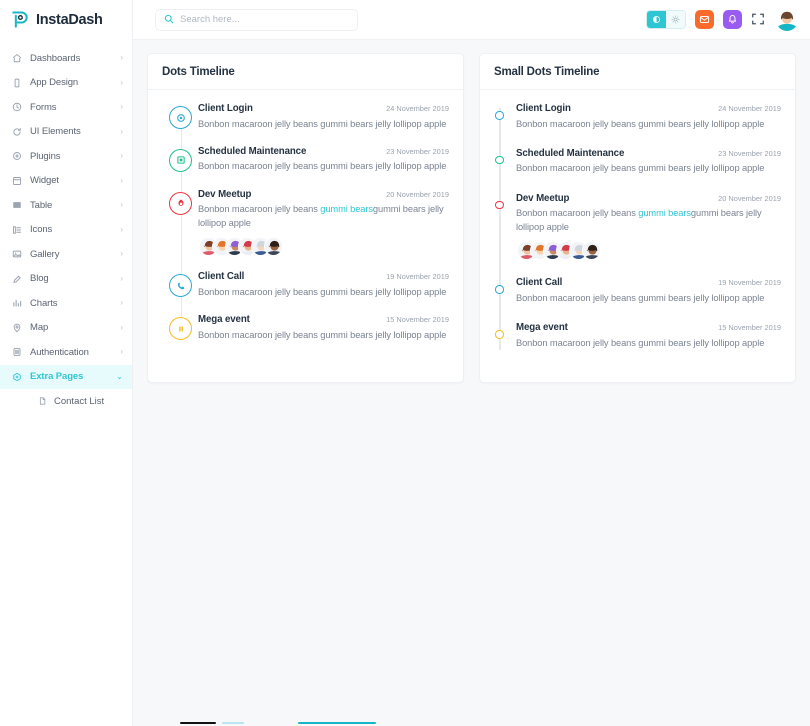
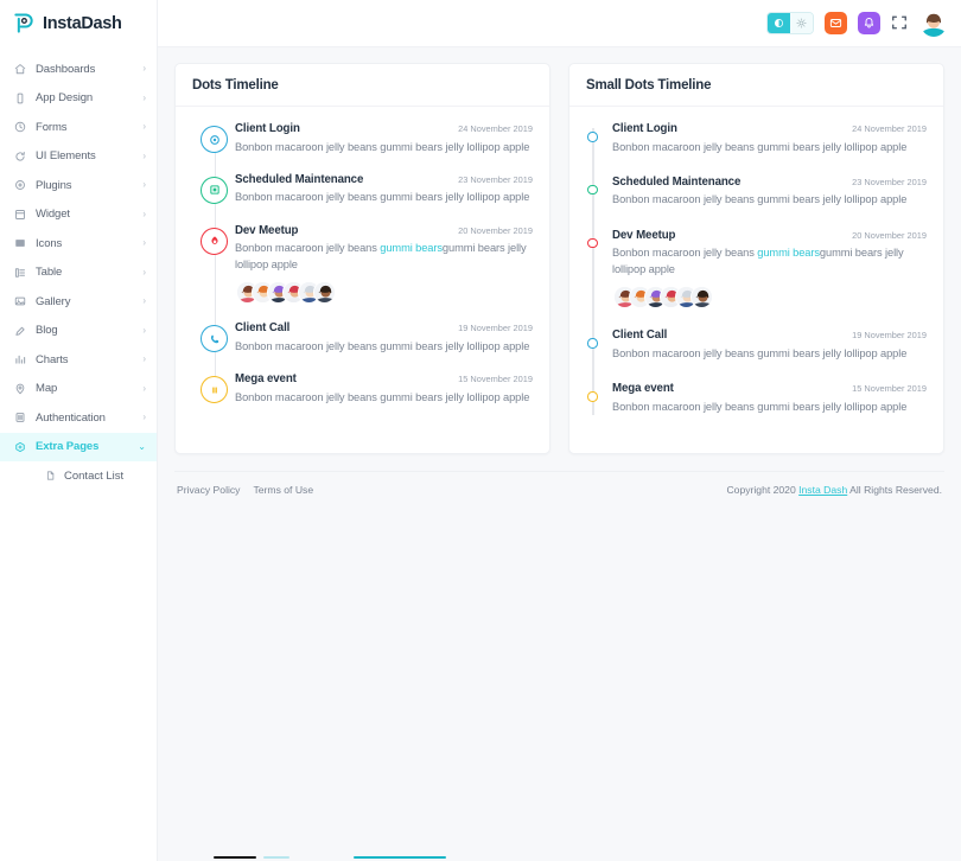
  InstaDash
  Dashboards
  ›
  App Design
  ›
  Forms
  ›
  UI Elements
  ›
  Plugins
  ›
  Widget
  ›
- Table
+ Icons
  ›
- Icons
+ Table
  ›
  Gallery
  ›
  Blog
  ›
  Charts
  ›
  Map
  ›
  Authentication
  ›
  Extra Pages
  ⌄
  Contact List
- Search here...
  Dots Timeline
  Client Login
  24 November 2019
  Bonbon macaroon jelly beans gummi bears jelly lollipop apple
  Scheduled Maintenance
  23 November 2019
  Bonbon macaroon jelly beans gummi bears jelly lollipop apple
  Dev Meetup
  20 November 2019
  Bonbon macaroon jelly beans gummi bearsgummi bears jelly lollipop apple
  Client Call
  19 November 2019
  Bonbon macaroon jelly beans gummi bears jelly lollipop apple
  Mega event
  15 November 2019
  Bonbon macaroon jelly beans gummi bears jelly lollipop apple
  Small Dots Timeline
  Client Login
  24 November 2019
  Bonbon macaroon jelly beans gummi bears jelly lollipop apple
  Scheduled Maintenance
  23 November 2019
  Bonbon macaroon jelly beans gummi bears jelly lollipop apple
  Dev Meetup
  20 November 2019
  Bonbon macaroon jelly beans gummi bearsgummi bears jelly lollipop apple
  Client Call
  19 November 2019
  Bonbon macaroon jelly beans gummi bears jelly lollipop apple
  Mega event
  15 November 2019
  Bonbon macaroon jelly beans gummi bears jelly lollipop apple
+ Privacy Policy
+ Terms of Use
+ Copyright 2020 Insta Dash All Rights Reserved.
